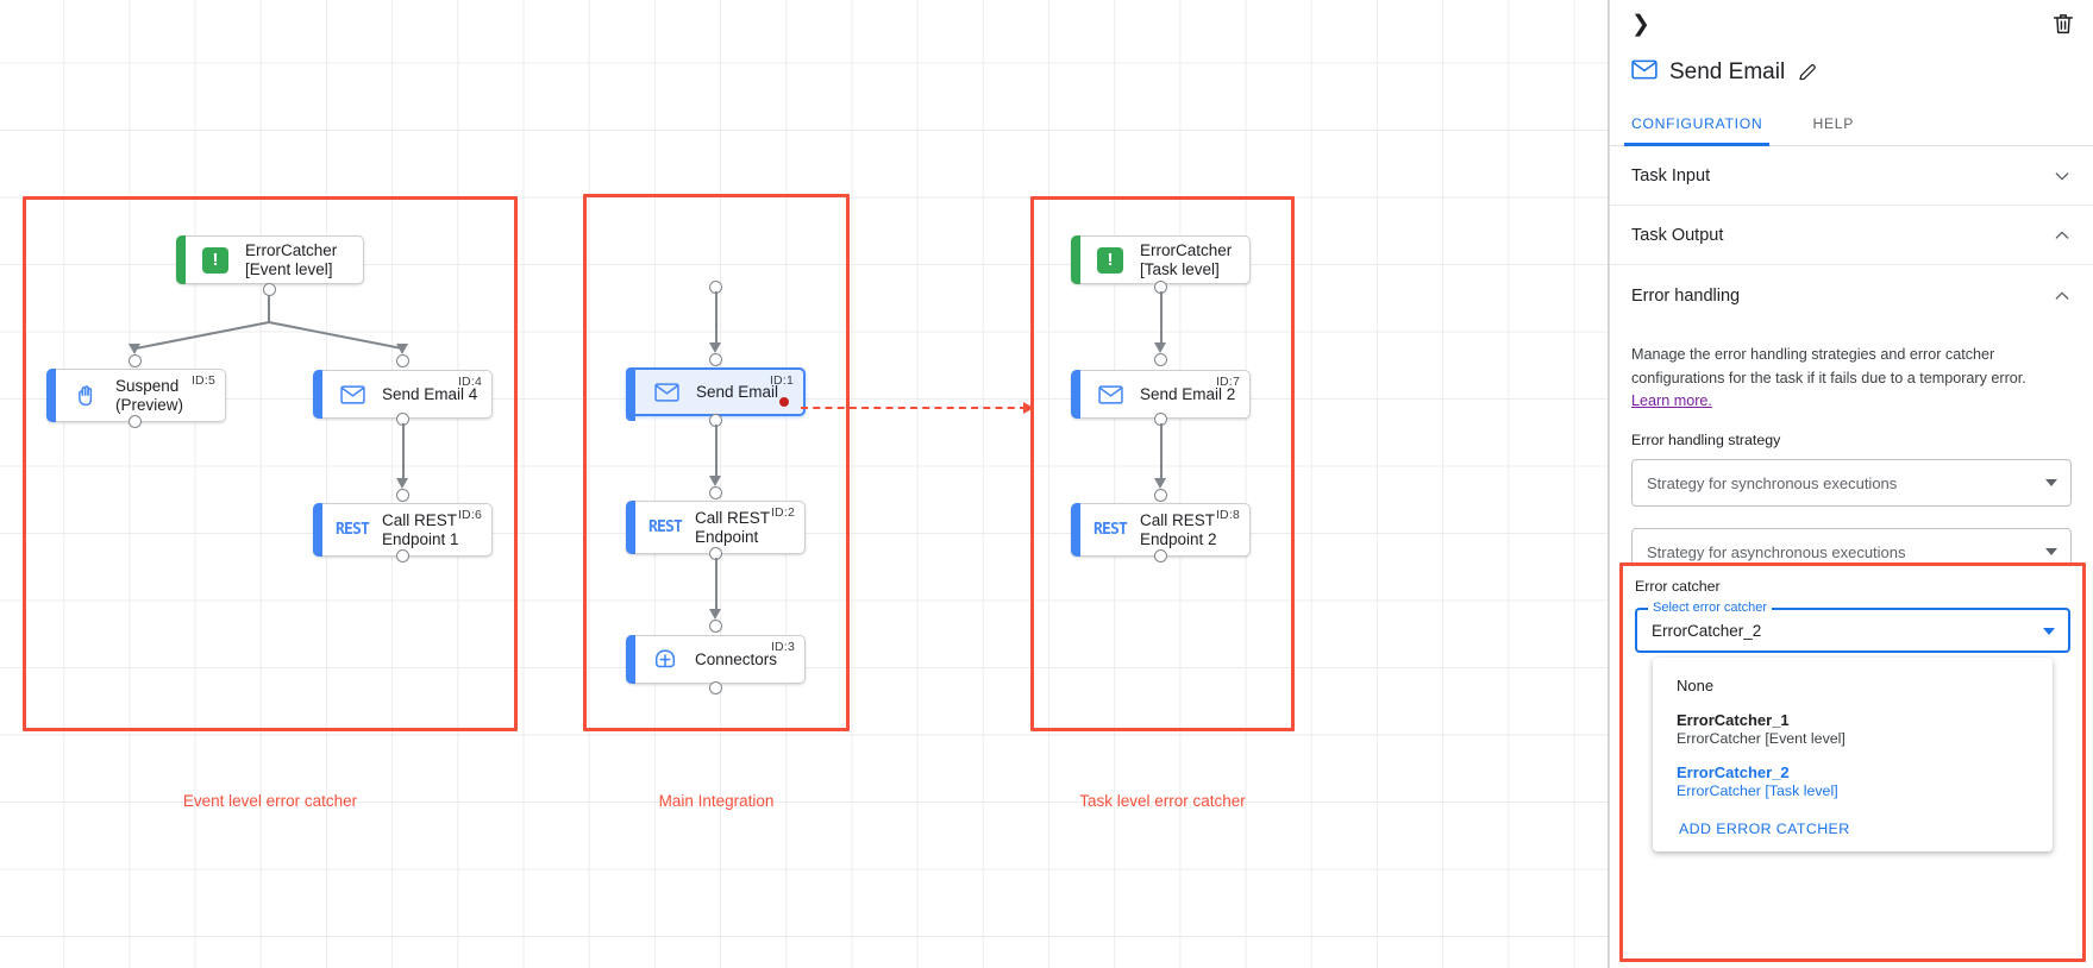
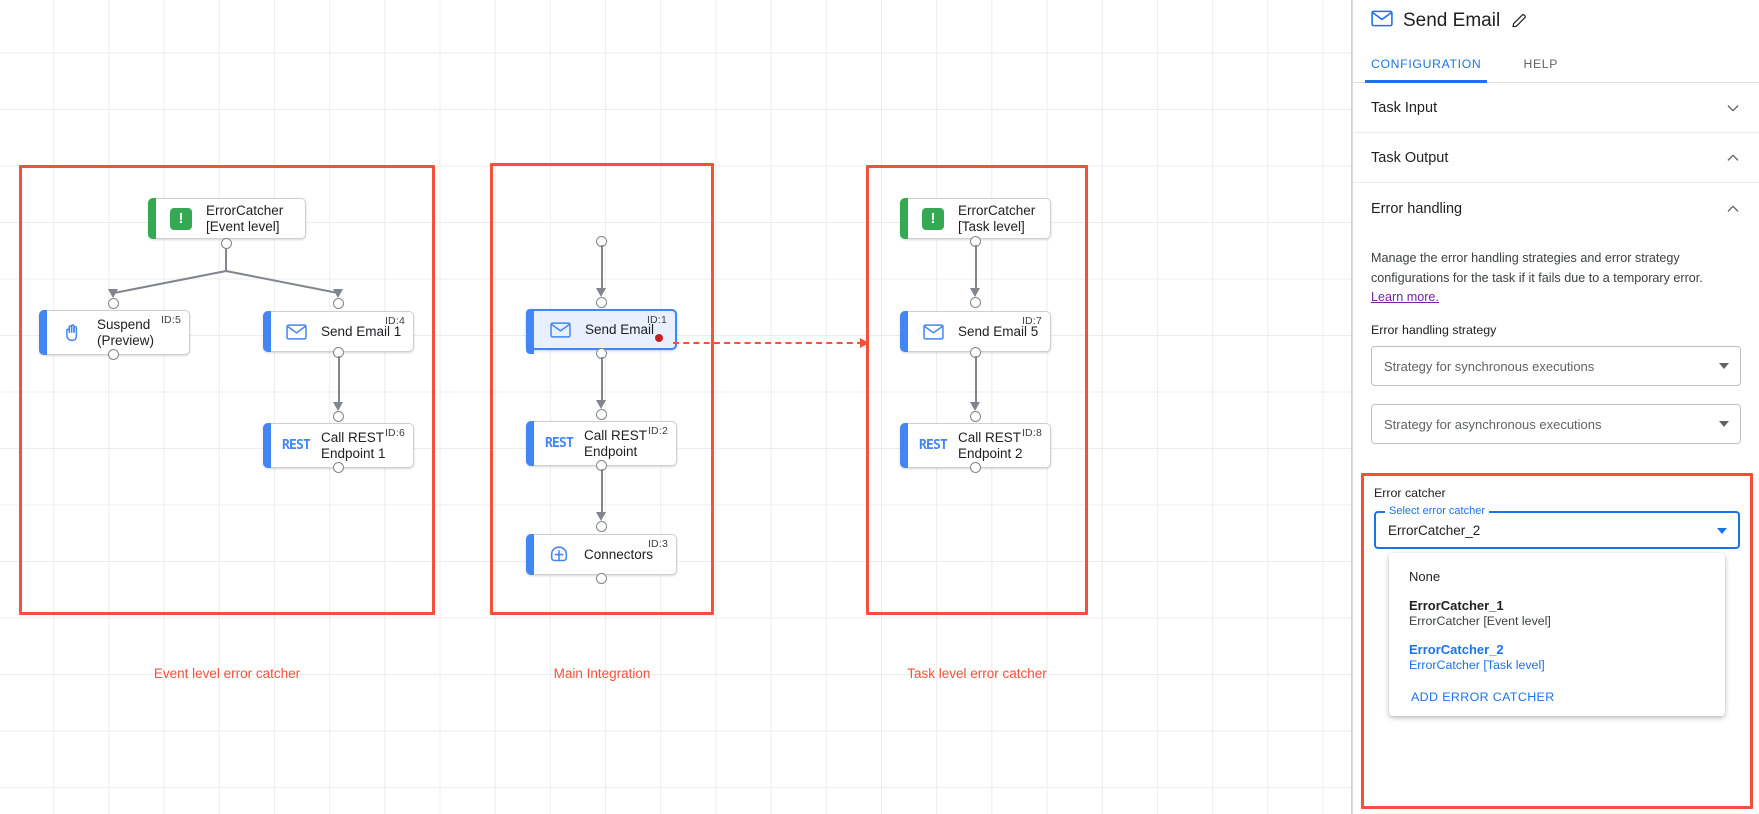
  !
  ErrorCatcher
  [Event level]
  Suspend
  (Preview)
  ID:5
- Send Email 4
+ Send Email 1
  ID:4
  REST
  Call REST
  Endpoint 1
  ID:6
  Event level error catcher
  Send Email
  ID:1
  REST
  Call REST
  Endpoint
  ID:2
  Connectors
  ID:3
  Main Integration
  !
  ErrorCatcher
  [Task level]
- Send Email 2
+ Send Email 5
  ID:7
  REST
  Call REST
  Endpoint 2
  ID:8
  Task level error catcher
- ❯
  Send Email
  CONFIGURATION
  HELP
  Task Input
  Task Output
  Error handling
- Manage the error handling strategies and error catcher configurations for the task if it fails due to a temporary error.
+ Manage the error handling strategies and error strategy configurations for the task if it fails due to a temporary error.
  Learn more.
  Error handling strategy
  Strategy for synchronous executions
  Strategy for asynchronous executions
  Error catcher
  Select error catcher
  ErrorCatcher_2
  None
  ErrorCatcher_1
  ErrorCatcher [Event level]
  ErrorCatcher_2
  ErrorCatcher [Task level]
  ADD ERROR CATCHER
